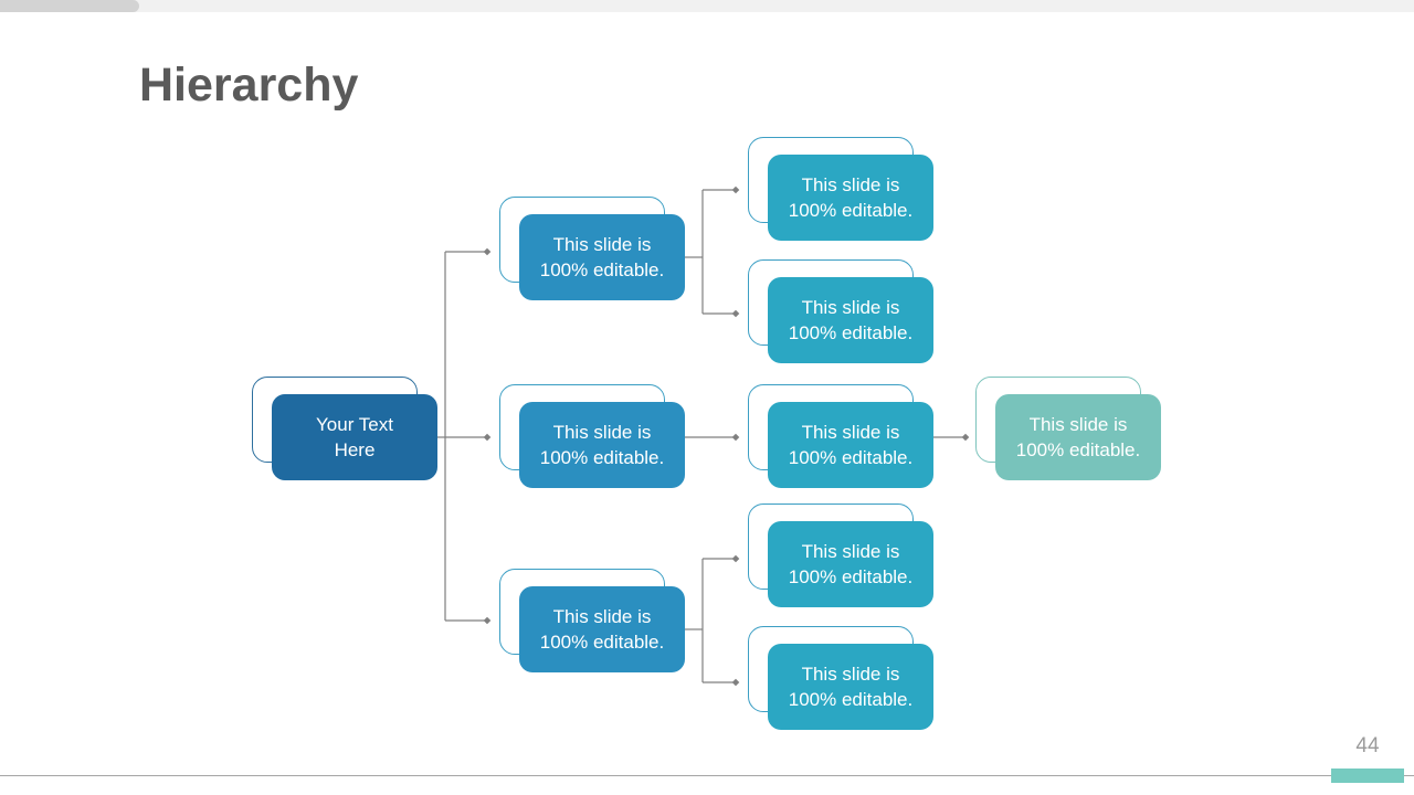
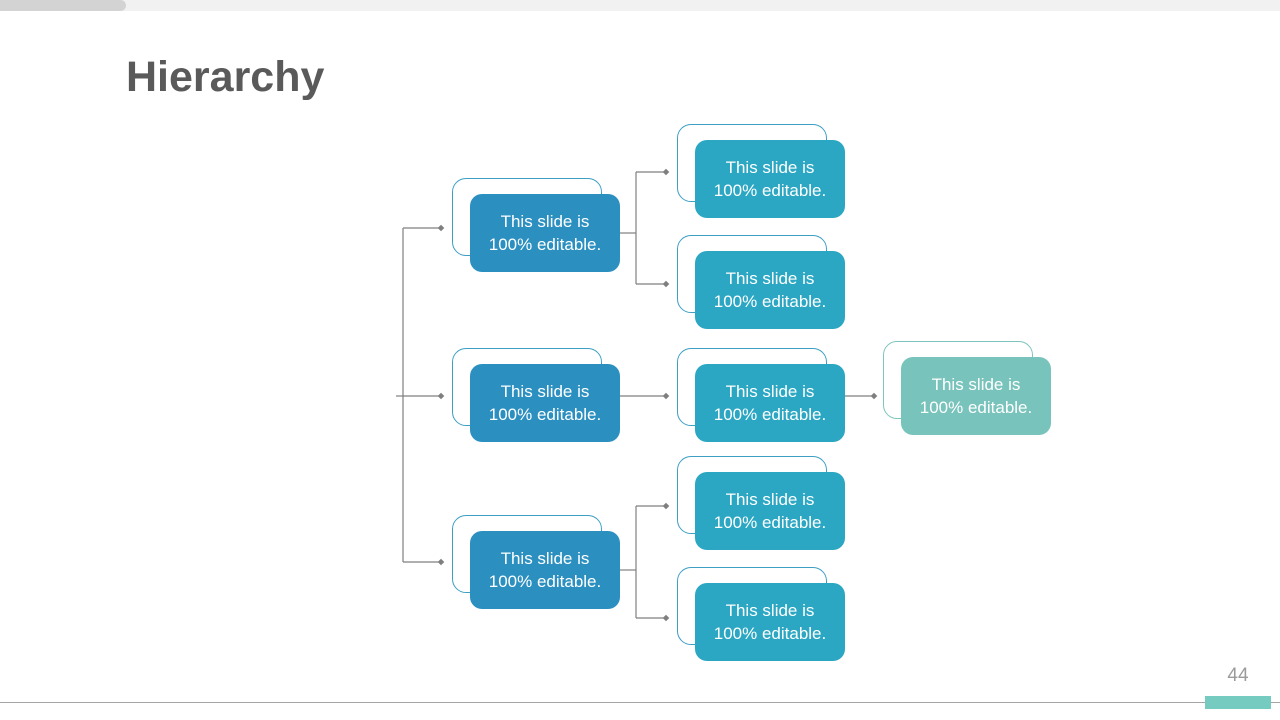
  Hierarchy
- Your Text
- Here
  This slide is
  100% editable.
  This slide is
  100% editable.
  This slide is
  100% editable.
  This slide is
  100% editable.
  This slide is
  100% editable.
  This slide is
  100% editable.
  This slide is
  100% editable.
  This slide is
  100% editable.
  This slide is
  100% editable.
  44
